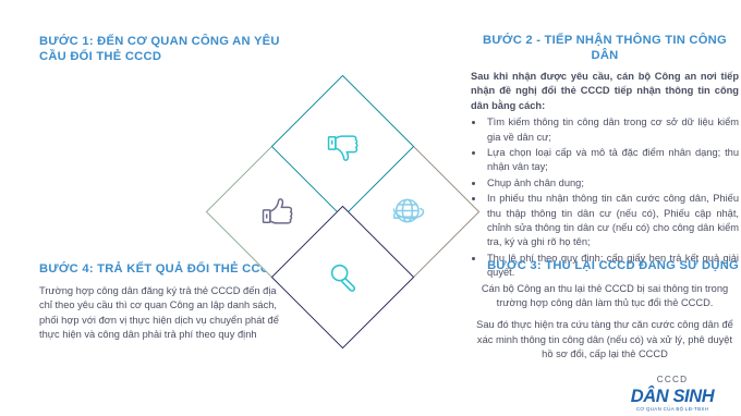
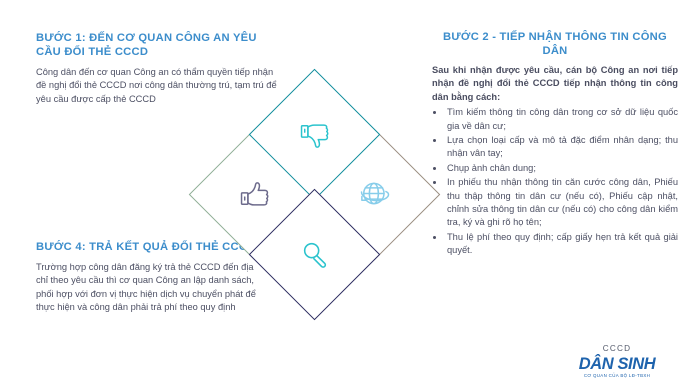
  BƯỚC 1: ĐẾN CƠ QUAN CÔNG AN YÊU CẦU ĐỔI THẺ CCCD
+ Công dân đến cơ quan Công an có thẩm quyền tiếp nhận đề nghị đổi thẻ CCCD nơi công dân thường trú, tạm trú để yêu cầu được cấp thẻ CCCD
  BƯỚC 2 - TIẾP NHẬN THÔNG TIN CÔNG DÂN
  Sau khi nhận được yêu cầu, cán bộ Công an nơi tiếp nhận đề nghị đổi thẻ CCCD tiếp nhận thông tin công dân bằng cách:
- Tìm kiếm thông tin công dân trong cơ sở dữ liệu kiểm gia về dân cư;
+ Tìm kiếm thông tin công dân trong cơ sở dữ liệu quốc gia về dân cư;
  Lựa chọn loại cấp và mô tả đặc điểm nhân dạng; thu nhận vân tay;
  Chụp ảnh chân dung;
  In phiếu thu nhận thông tin căn cước công dân, Phiếu thu thập thông tin dân cư (nếu có), Phiếu cập nhật, chỉnh sửa thông tin dân cư (nếu có) cho công dân kiểm tra, ký và ghi rõ họ tên;
  Thu lệ phí theo quy định; cấp giấy hẹn trả kết quả giải quyết.
- BƯỚC 3: THU LẠI CCCD ĐANG SỬ DỤNG
- Cán bộ Công an thu lại thẻ CCCD bị sai thông tin trong trường hợp công dân làm thủ tục đổi thẻ CCCD.
- Sau đó thực hiện tra cứu tàng thư căn cước công dân để xác minh thông tin công dân (nếu có) và xử lý, phê duyệt hồ sơ đổi, cấp lại thẻ CCCD
  BƯỚC 4: TRẢ KẾT QUẢ ĐỔI THẺ CC
  Trường hợp công dân đăng ký trả thẻ CCCD đến địa chỉ theo yêu cầu thì cơ quan Công an lập danh sách, phối hợp với đơn vị thực hiện dịch vụ chuyển phát để thực hiện và công dân phải trả phí theo quy định
  CCCD
  DÂN SINH
